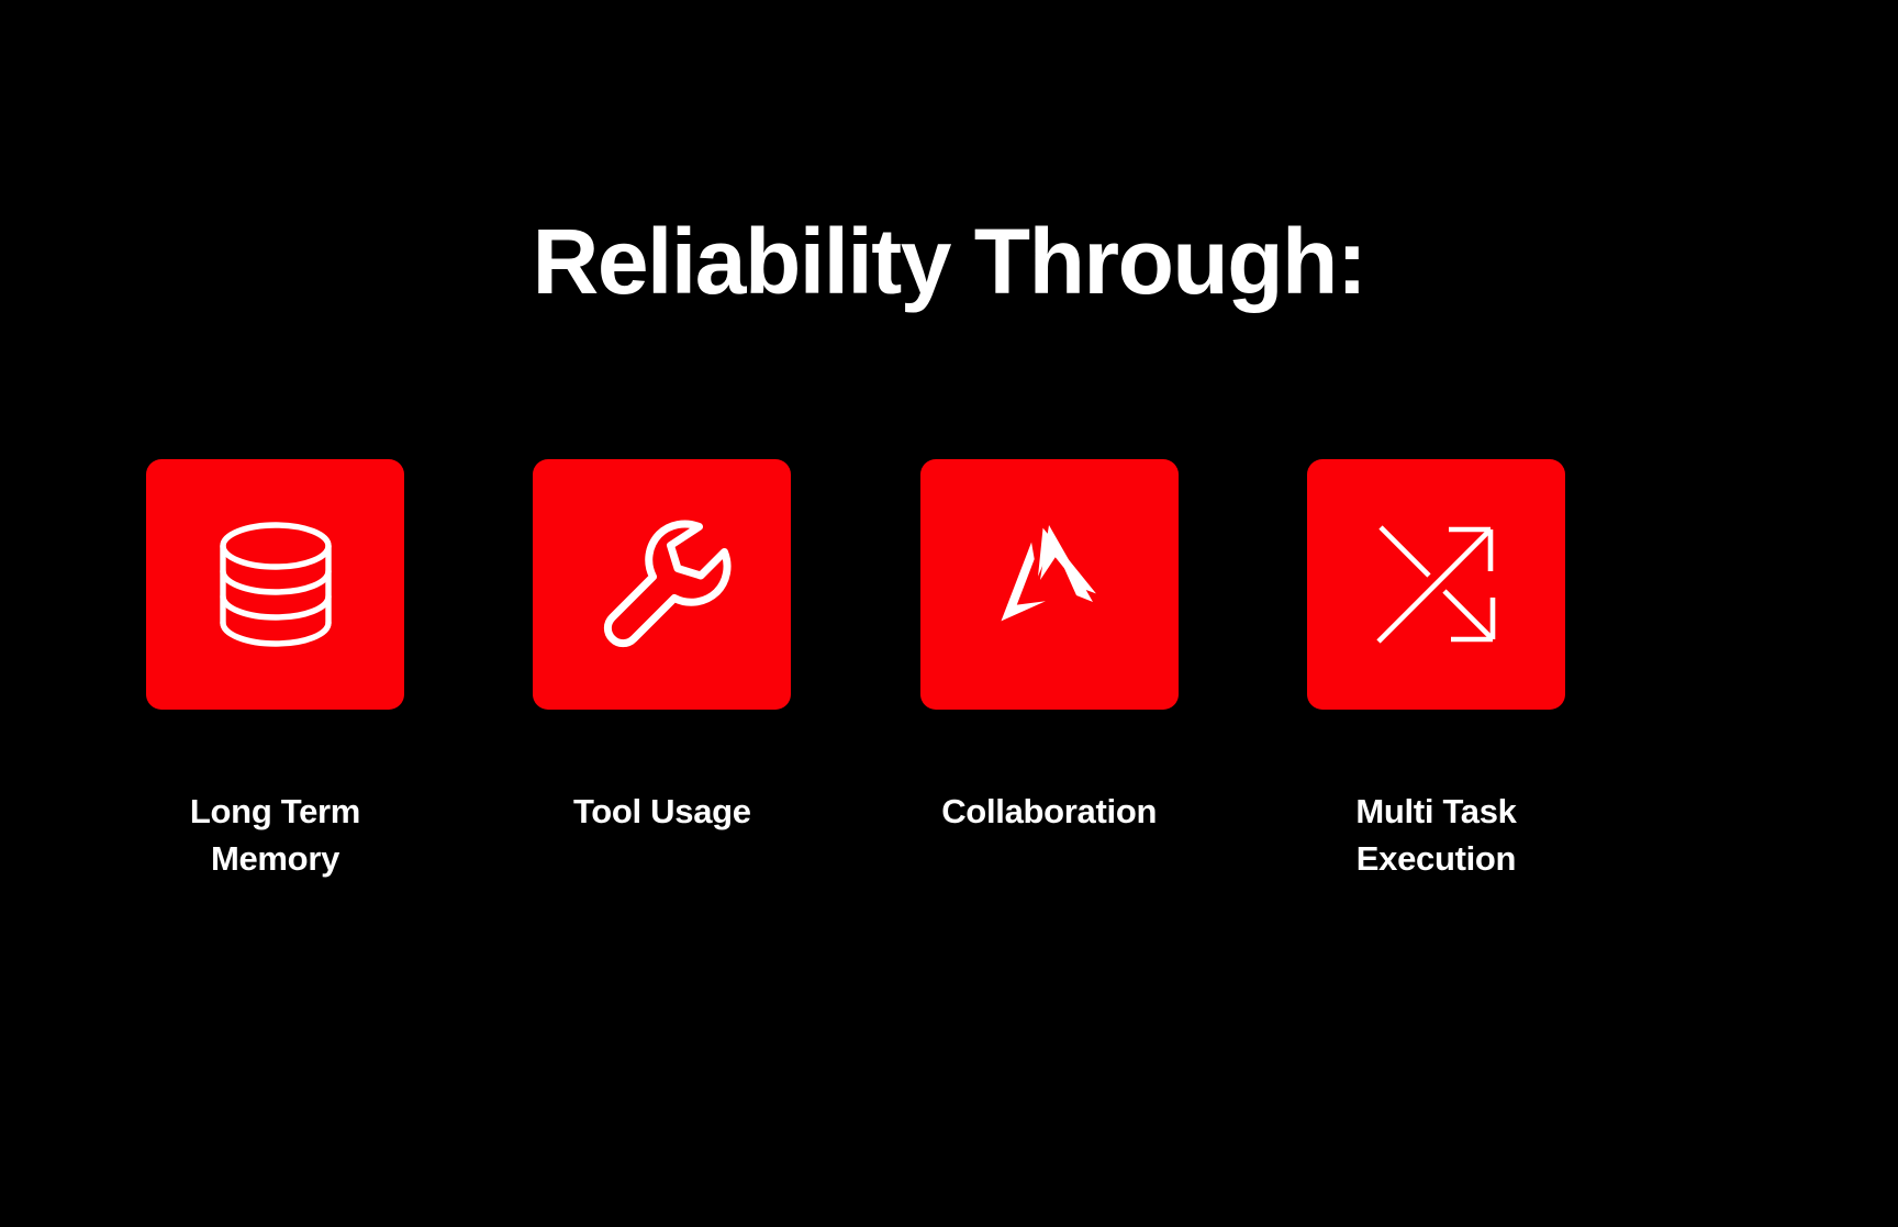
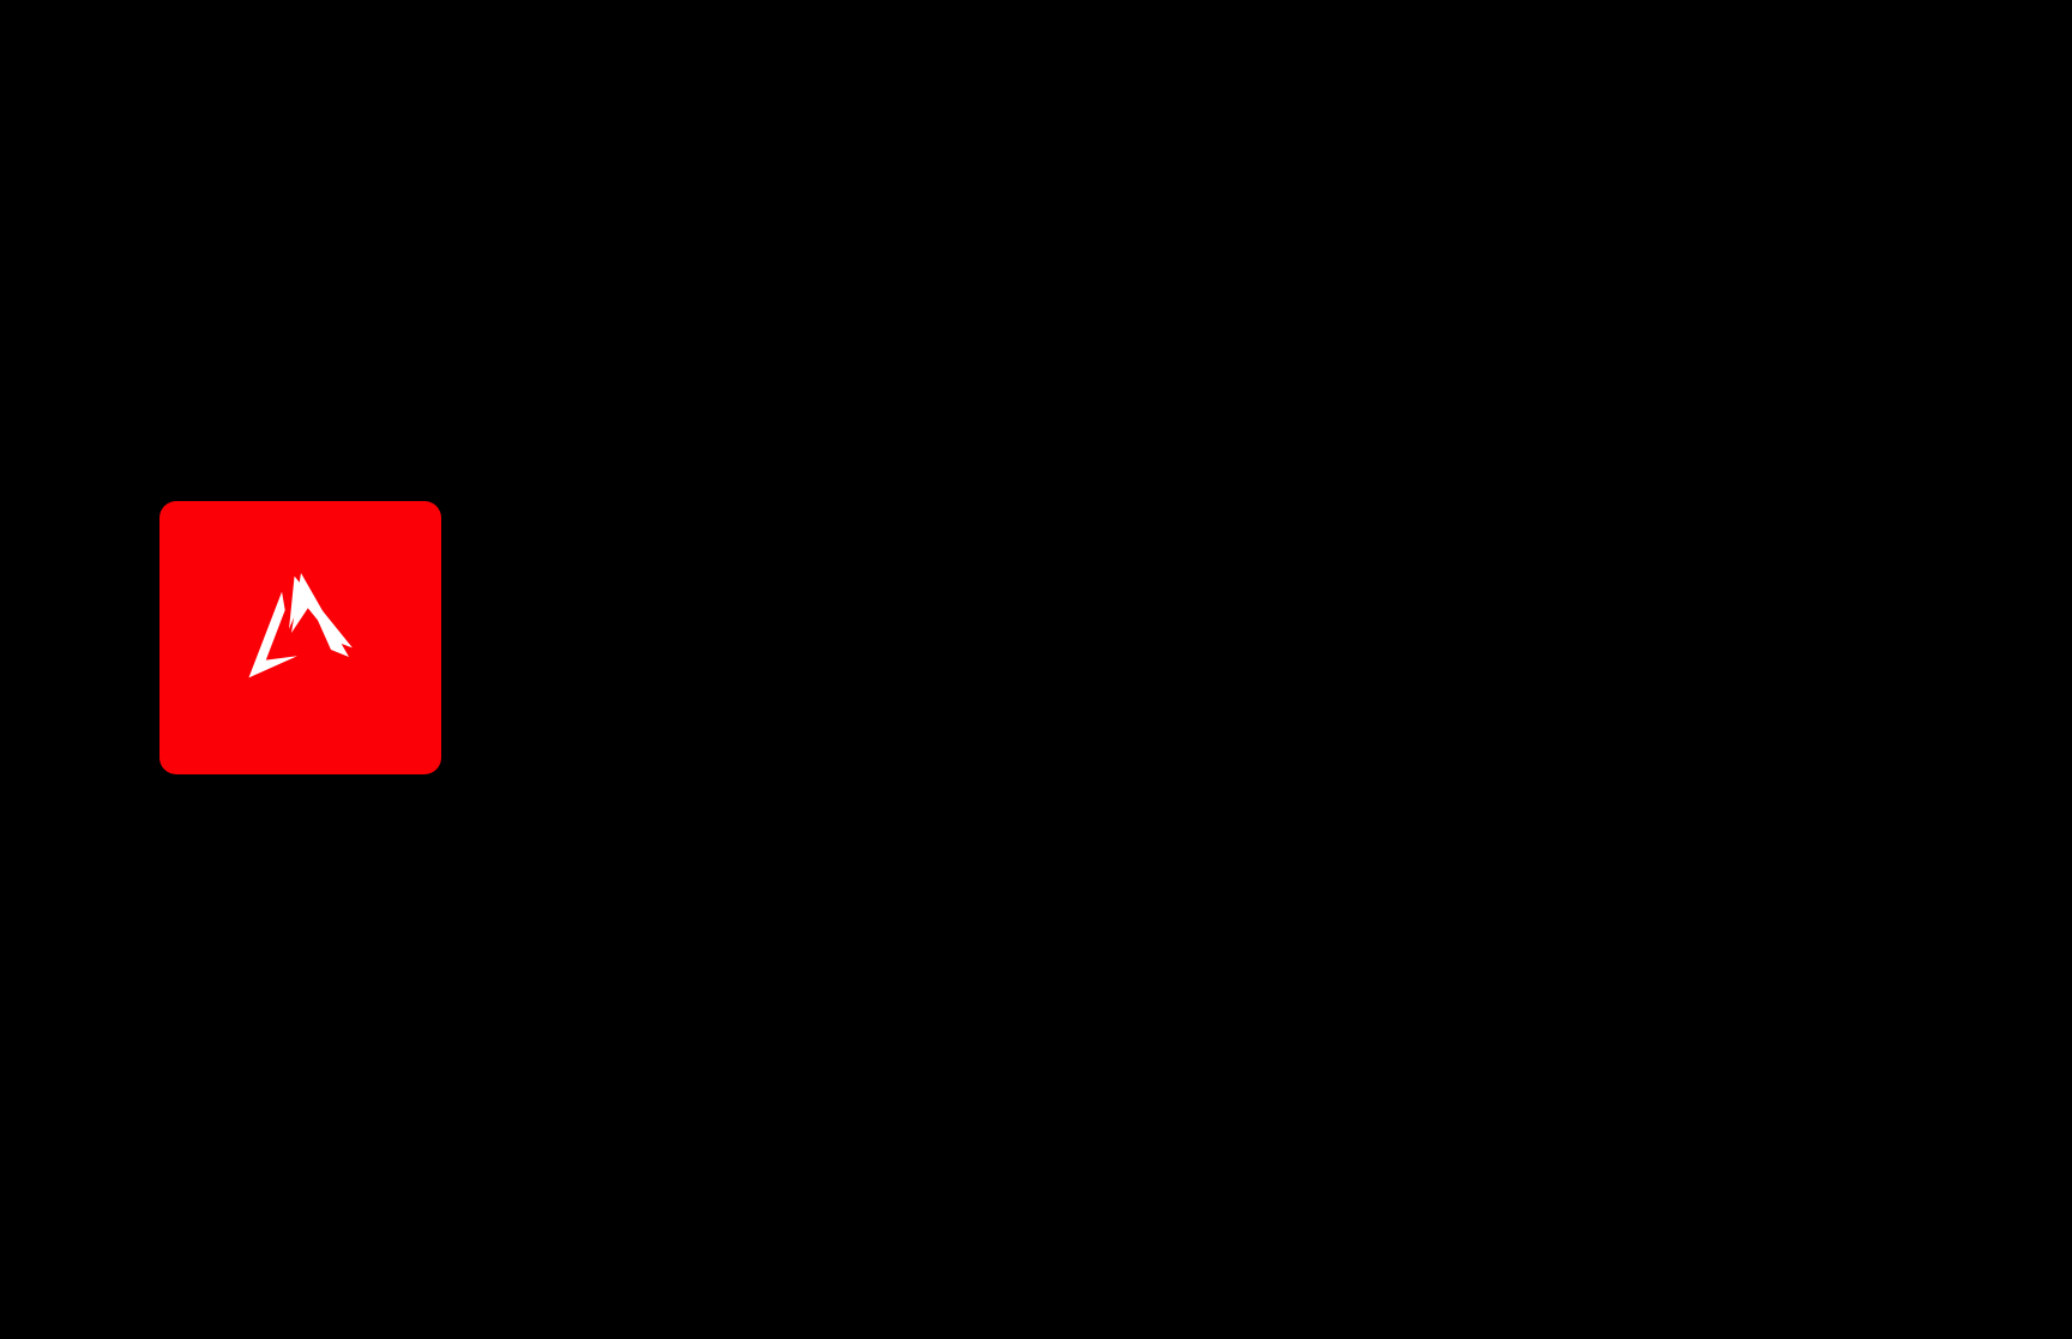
- Reliability Through:
- Long Term
- Memory
- Tool Usage
- Collaboration
- Multi Task
- Execution
